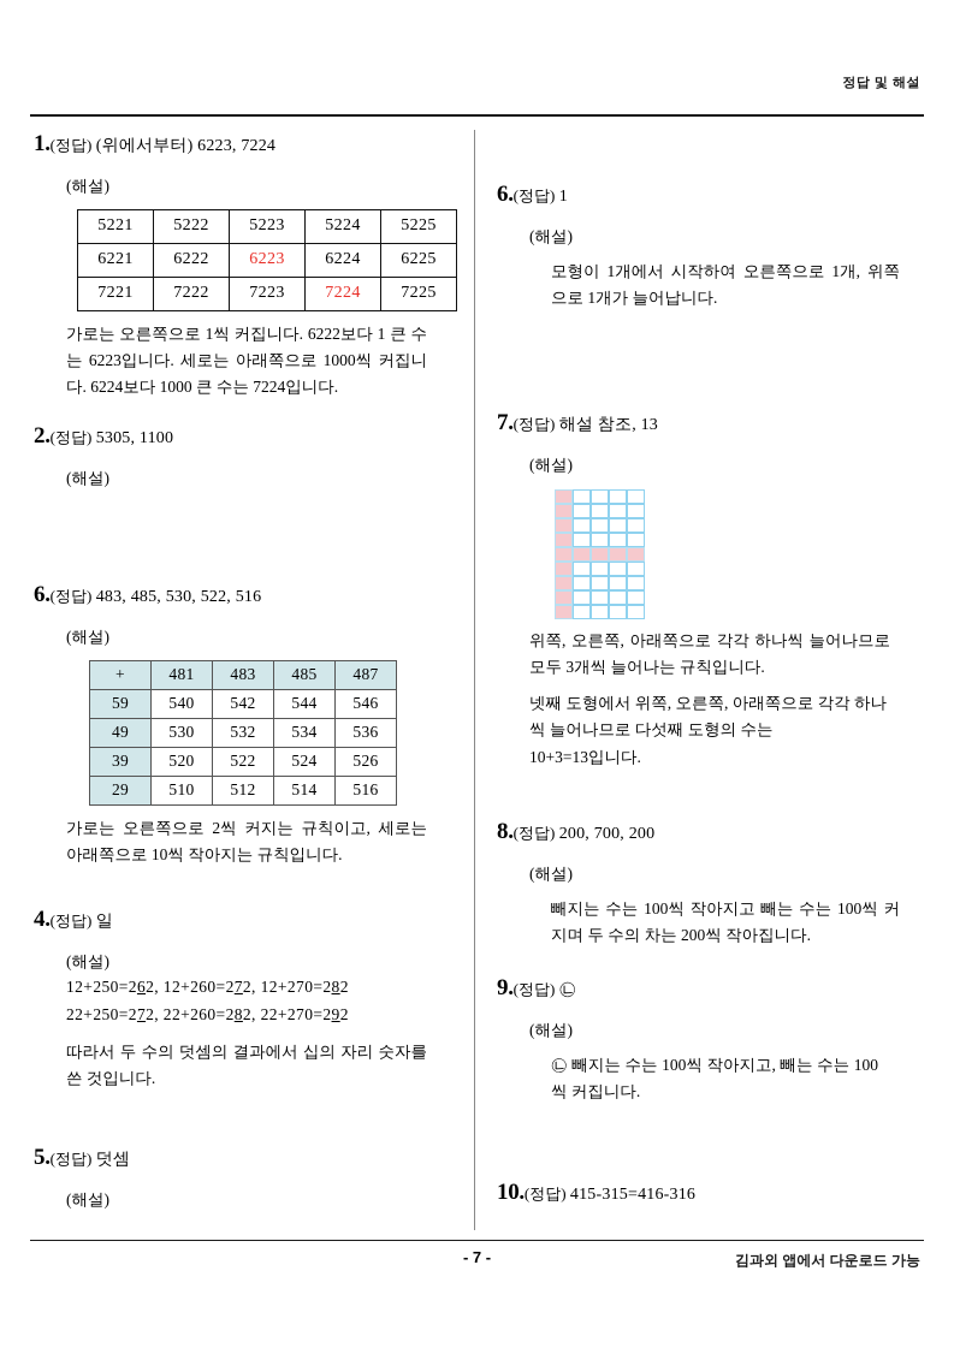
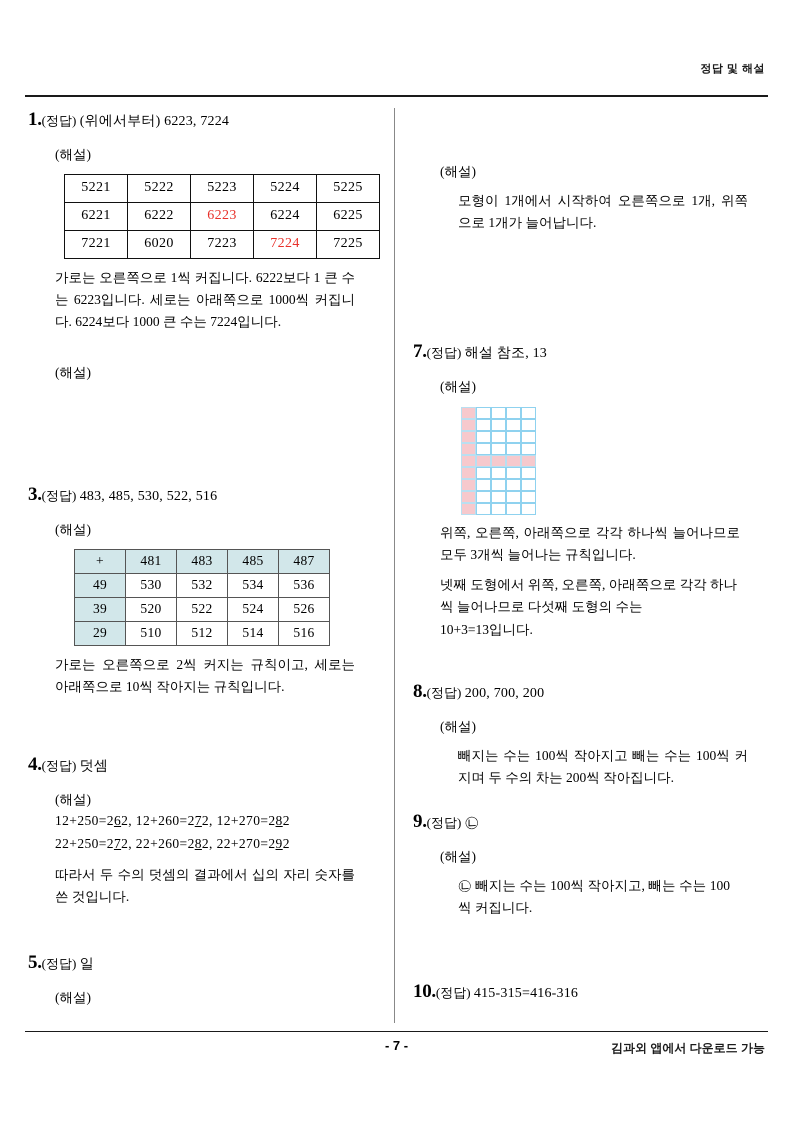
  정답 및 해설
  1.(정답) (위에서부터) 6223, 7224
  (해설)
  5221	5222	5223	5224	5225
  6221	6222	6223	6224	6225
- 7221	7222	7223	7224	7225
+ 7221	6020	7223	7224	7225
  가로는 오른쪽으로 1씩 커집니다. 6222보다 1 큰 수는 6223입니다. 세로는 아래쪽으로 1000씩 커집니다. 6224보다 1000 큰 수는 7224입니다.
- 2.(정답) 5305, 1100
  (해설)
- 6.(정답) 483, 485, 530, 522, 516
+ 3.(정답) 483, 485, 530, 522, 516
  (해설)
  +	481	483	485	487
- 59	540	542	544	546
  49	530	532	534	536
  39	520	522	524	526
  29	510	512	514	516
  가로는 오른쪽으로 2씩 커지는 규칙이고, 세로는 아래쪽으로 10씩 작아지는 규칙입니다.
- 4.(정답) 일
+ 4.(정답) 덧셈
  (해설)
  12+250=262, 12+260=272, 12+270=282
  22+250=272, 22+260=282, 22+270=292
  따라서 두 수의 덧셈의 결과에서 십의 자리 숫자를 쓴 것입니다.
- 5.(정답) 덧셈
+ 5.(정답) 일
  (해설)
- 6.(정답) 1
  (해설)
  모형이 1개에서 시작하여 오른쪽으로 1개, 위쪽으로 1개가 늘어납니다.
  7.(정답) 해설 참조, 13
  (해설)
  위쪽, 오른쪽, 아래쪽으로 각각 하나씩 늘어나므로 모두 3개씩 늘어나는 규칙입니다.
  넷째 도형에서 위쪽, 오른쪽, 아래쪽으로 각각 하나씩 늘어나므로 다섯째 도형의 수는
  10+3=13입니다.
  8.(정답) 200, 700, 200
  (해설)
  빼지는 수는 100씩 작아지고 빼는 수는 100씩 커지며 두 수의 차는 200씩 작아집니다.
  9.(정답) ㉡
  (해설)
  ㉡ 빼지는 수는 100씩 작아지고, 빼는 수는 100씩 커집니다.
  10.(정답) 415-315=416-316
  - 7 -
  김과외 앱에서 다운로드 가능
